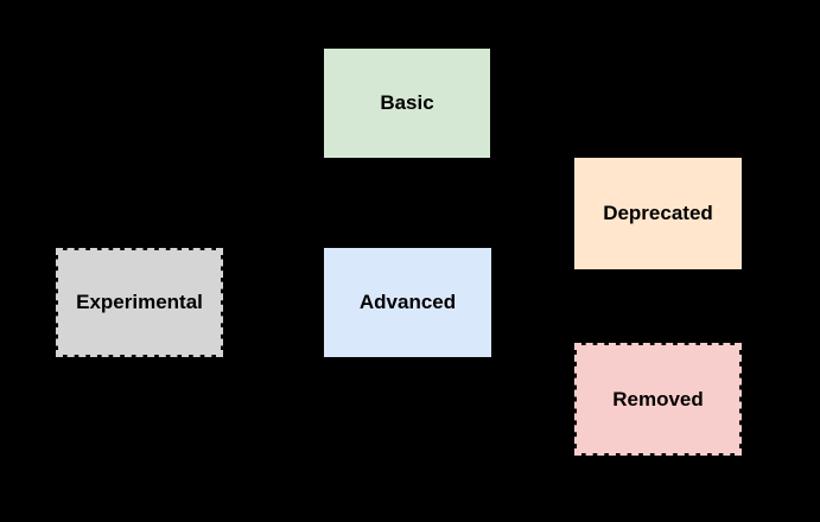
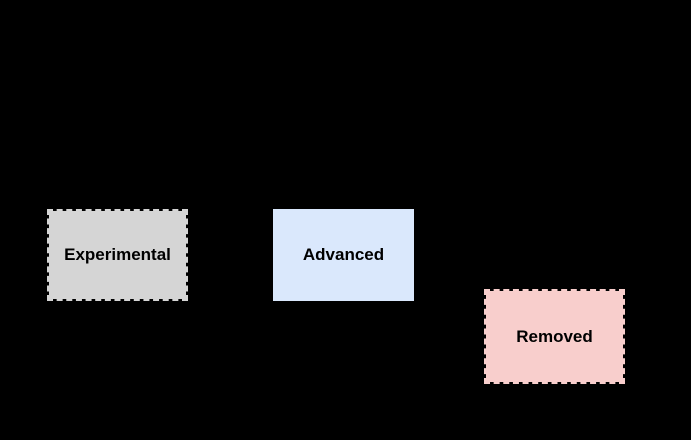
- Basic
- Deprecated
  Experimental
  Advanced
  Removed
